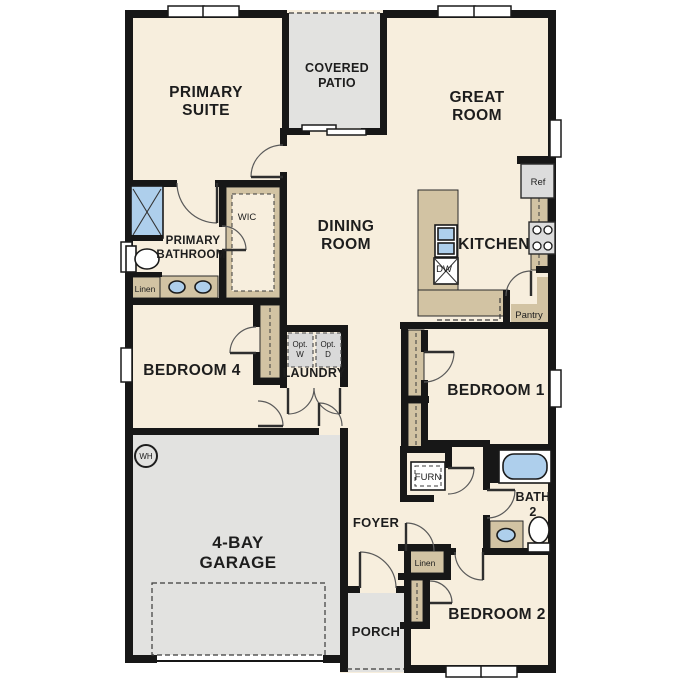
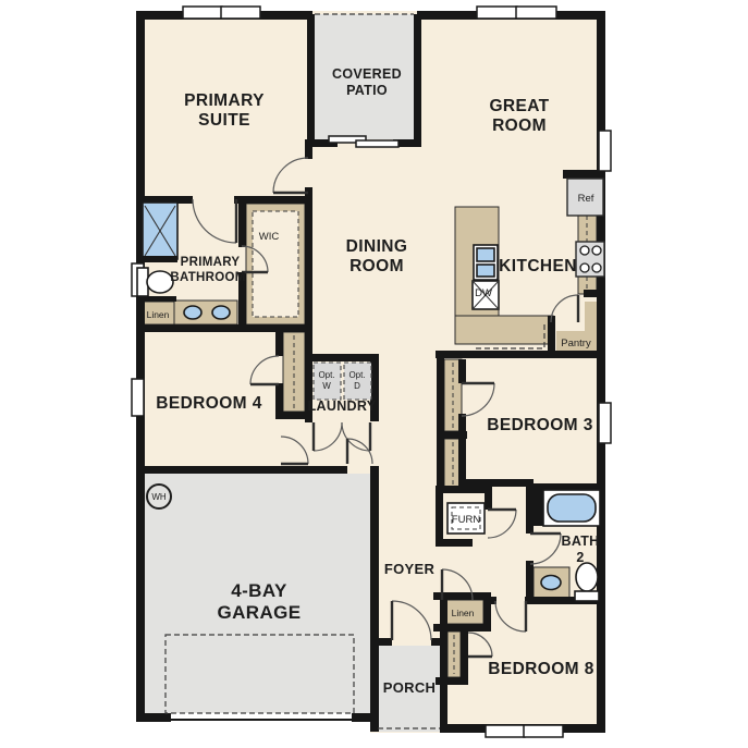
  PRIMARY
  SUITE
  COVERED
  PATIO
  GREAT
  ROOM
  DINING
  ROOM
  KITCHEN
  PRIMARY
  BATHROOM
  WIC
  BEDROOM 4
  LAUNDRY
- BEDROOM 1
+ BEDROOM 3
  4-BAY
  GARAGE
  FOYER
  BATH
  2
- BEDROOM 2
+ BEDROOM 8
  PORCH
  Ref
  DW
  Pantry
  Linen
  Linen
  FURN
  WH
  Opt.
  W
  Opt.
  D
